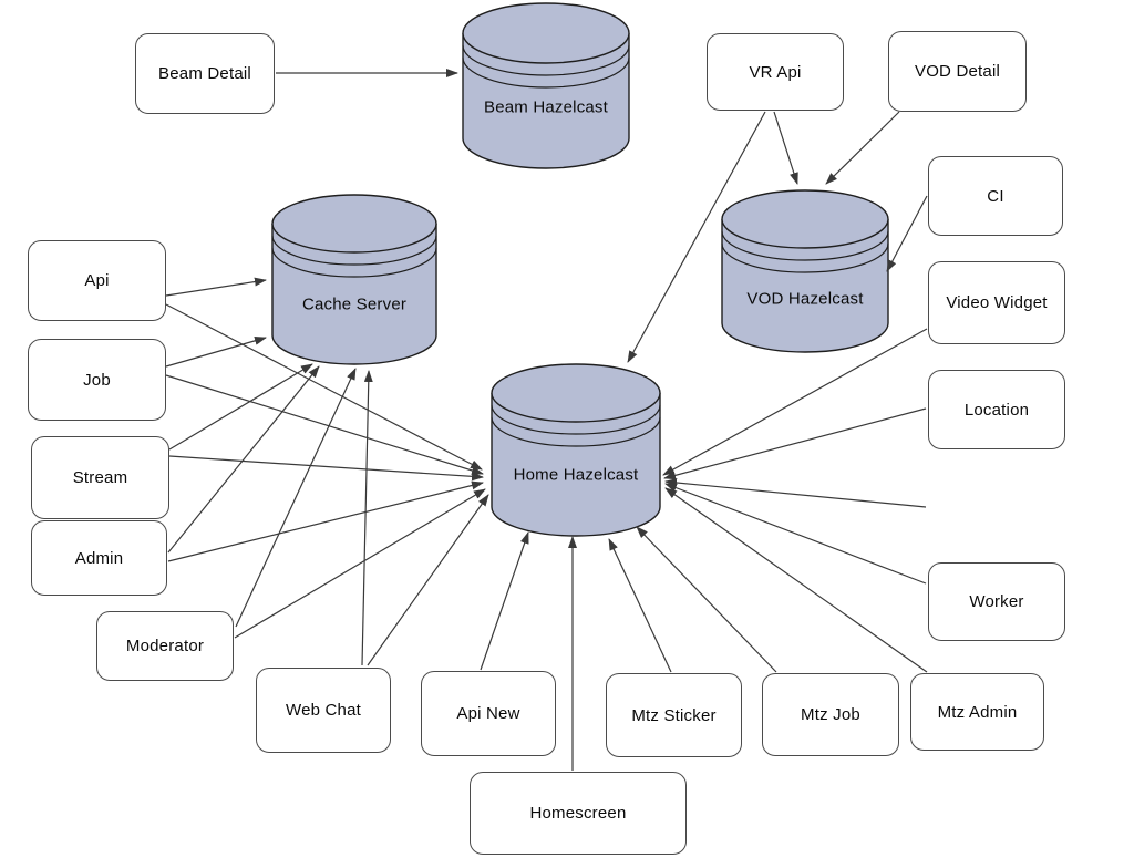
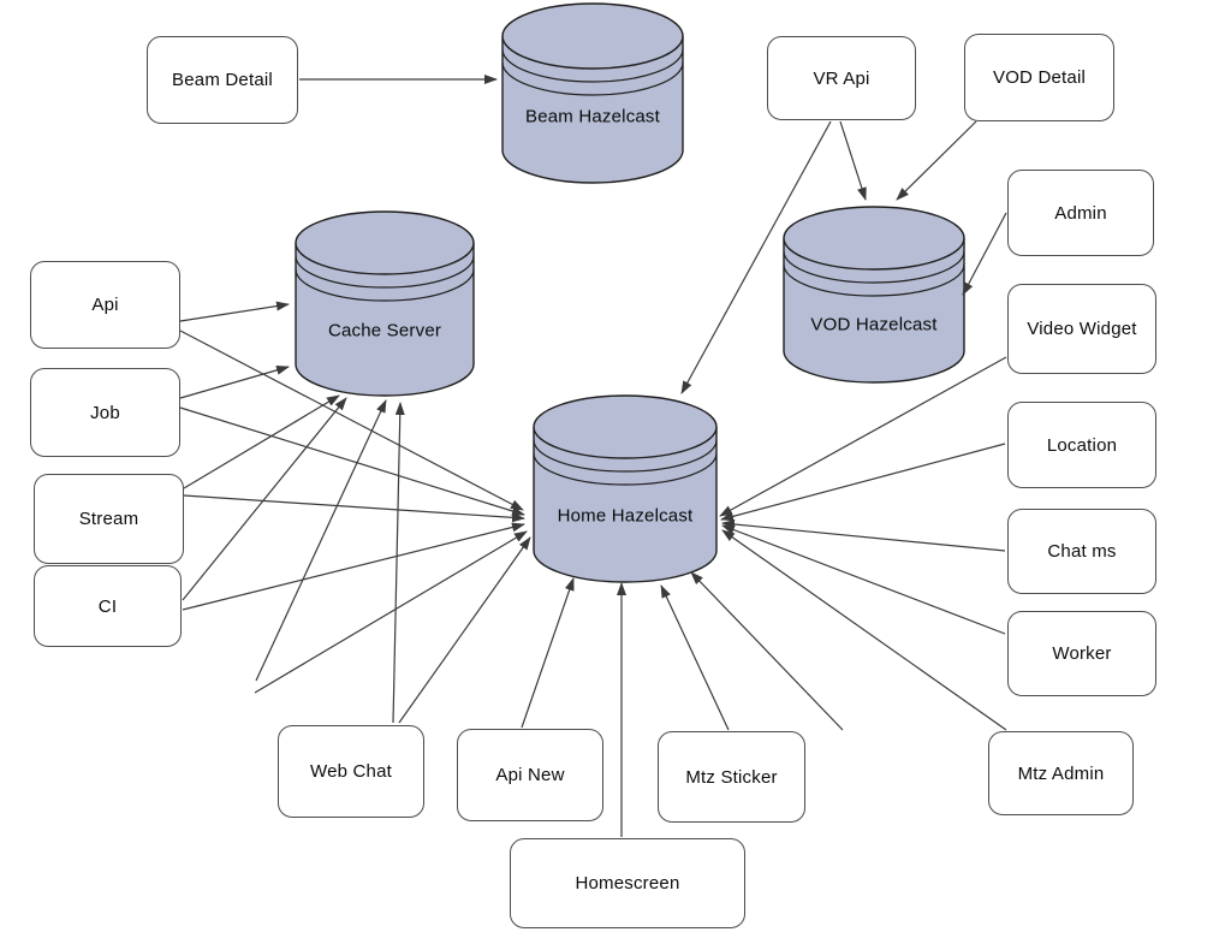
  Beam Hazelcast
  VOD Hazelcast
  Cache Server
  Home Hazelcast
  Beam Detail
  VR Api
  VOD Detail
- CI
+ Admin
  Api
  Job
  Stream
- Admin
+ CI
- Moderator
  Video Widget
  Location
+ Chat ms
  Worker
  Web Chat
  Api New
  Mtz Sticker
- Mtz Job
  Mtz Admin
  Homescreen
